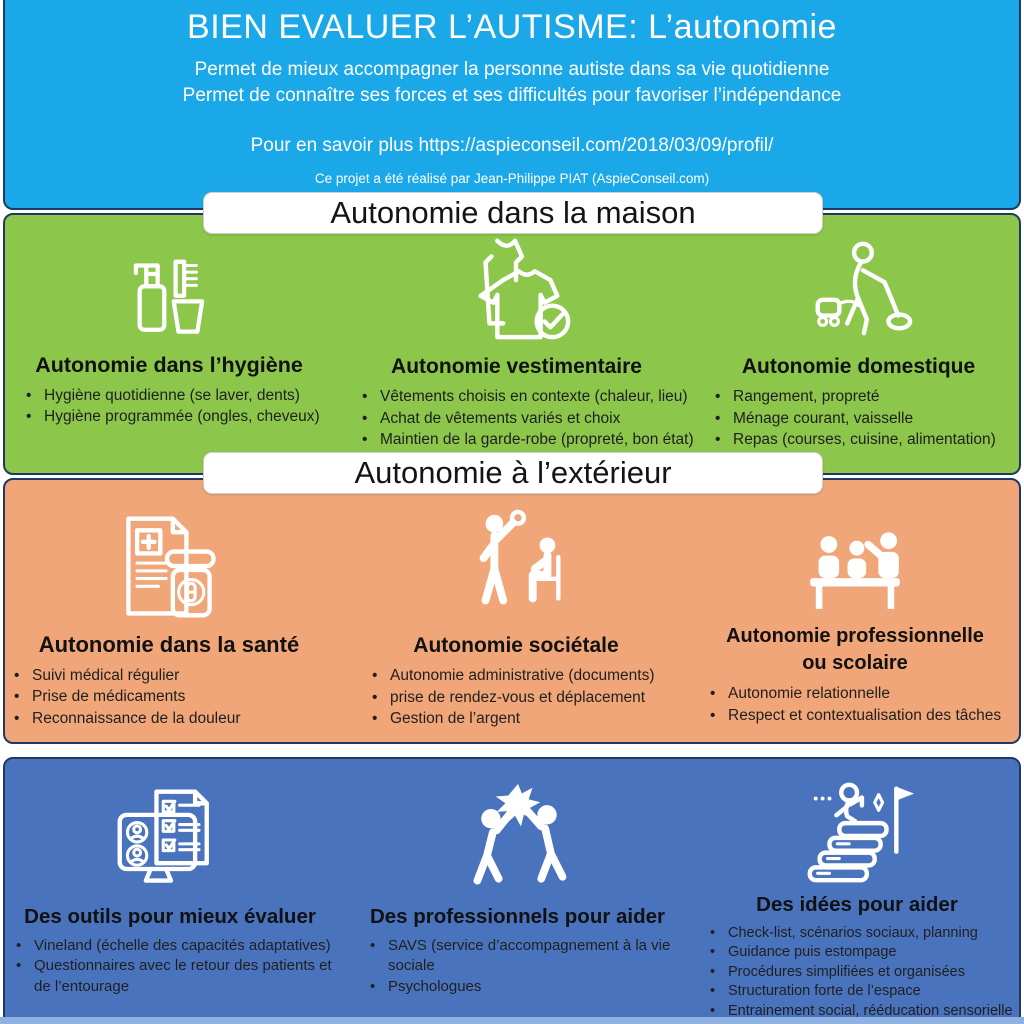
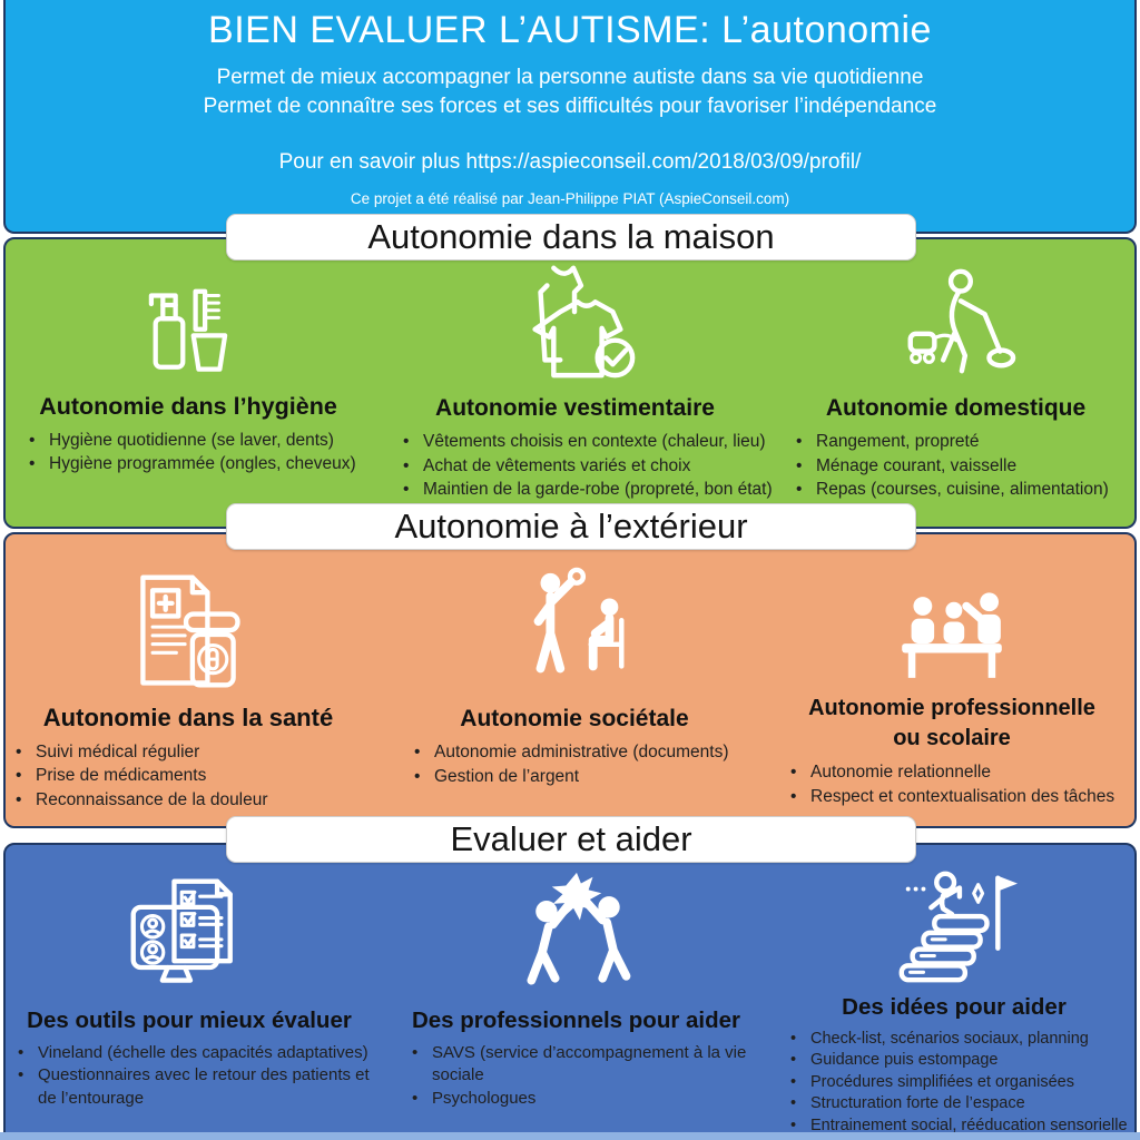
  BIEN EVALUER L’AUTISME: L’autonomie
  Permet de mieux accompagner la personne autiste dans sa vie quotidienne
  Permet de connaître ses forces et ses difficultés pour favoriser l’indépendance
  Pour en savoir plus https://aspieconseil.com/2018/03/09/profil/
  Ce projet a été réalisé par Jean-Philippe PIAT (AspieConseil.com)
  Autonomie dans la maison
  Autonomie à l’extérieur
+ Evaluer et aider
  Autonomie dans l’hygiène
  Hygiène quotidienne (se laver, dents)
  Hygiène programmée (ongles, cheveux)
  Autonomie vestimentaire
  Vêtements choisis en contexte (chaleur, lieu)
  Achat de vêtements variés et choix
  Maintien de la garde-robe (propreté, bon état)
  Autonomie domestique
  Rangement, propreté
  Ménage courant, vaisselle
  Repas (courses, cuisine, alimentation)
  Autonomie dans la santé
  Suivi médical régulier
  Prise de médicaments
  Reconnaissance de la douleur
  Autonomie sociétale
  Autonomie administrative (documents)
- prise de rendez-vous et déplacement
  Gestion de l’argent
  Autonomie professionnelle
  ou scolaire
  Autonomie relationnelle
  Respect et contextualisation des tâches
  Des outils pour mieux évaluer
  Vineland (échelle des capacités adaptatives)
  Questionnaires avec le retour des patients et de l’entourage
  Des professionnels pour aider
  SAVS (service d’accompagnement à la vie sociale
  Psychologues
  Des idées pour aider
  Check-list, scénarios sociaux, planning
  Guidance puis estompage
  Procédures simplifiées et organisées
  Structuration forte de l’espace
  Entrainement social, rééducation sensorielle
